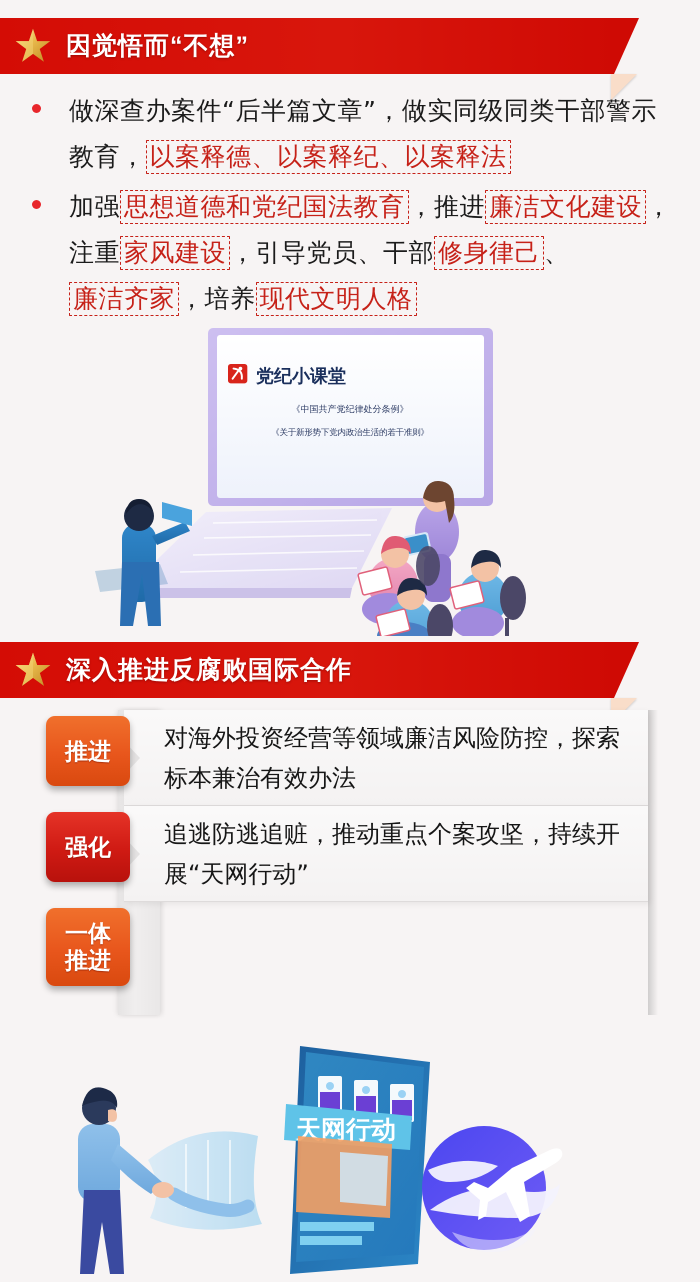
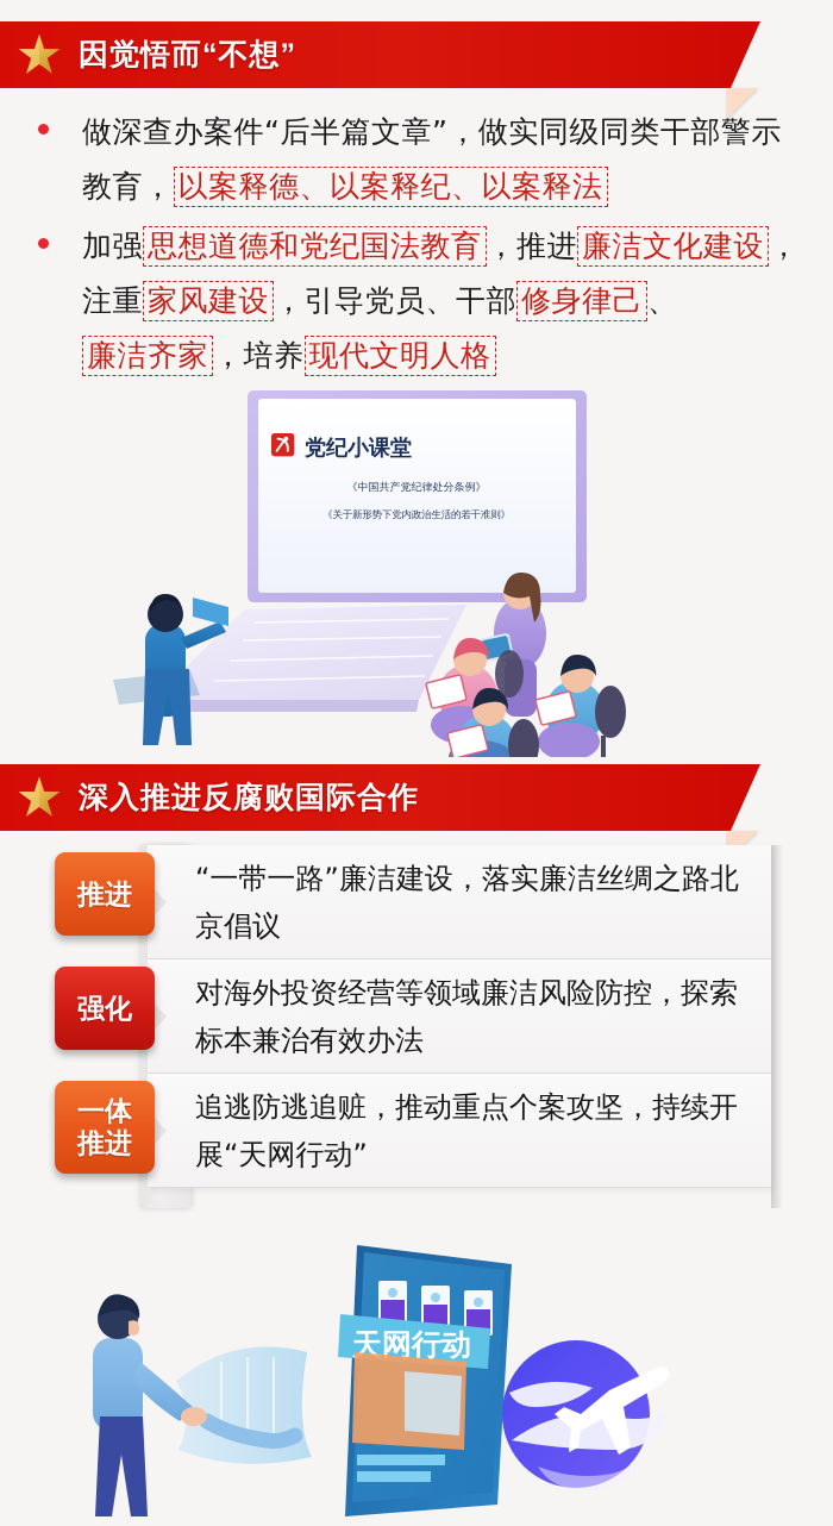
  因觉悟而“不想”
  做深查办案件“后半篇文章”，做实同级同类干部警示教育， 以案释德、以案释纪、以案释法
  加强 思想道德和党纪国法教育 ，推进 廉洁文化建设 ，注重 家风建设 ，引导党员、干部 修身律己 、廉洁齐家 ，培养 现代文明人格
  党纪小课堂
  《中国共产党纪律处分条例》
  《关于新形势下党内政治生活的若干准则》
  深入推进反腐败国际合作
+ “一带一路”廉洁建设，落实廉洁丝绸之路北京倡议
  对海外投资经营等领域廉洁风险防控，探索标本兼治有效办法
  追逃防逃追赃，推动重点个案攻坚，持续开展“天网行动”
  推进
  强化
  一体
  推进
  天网行动
